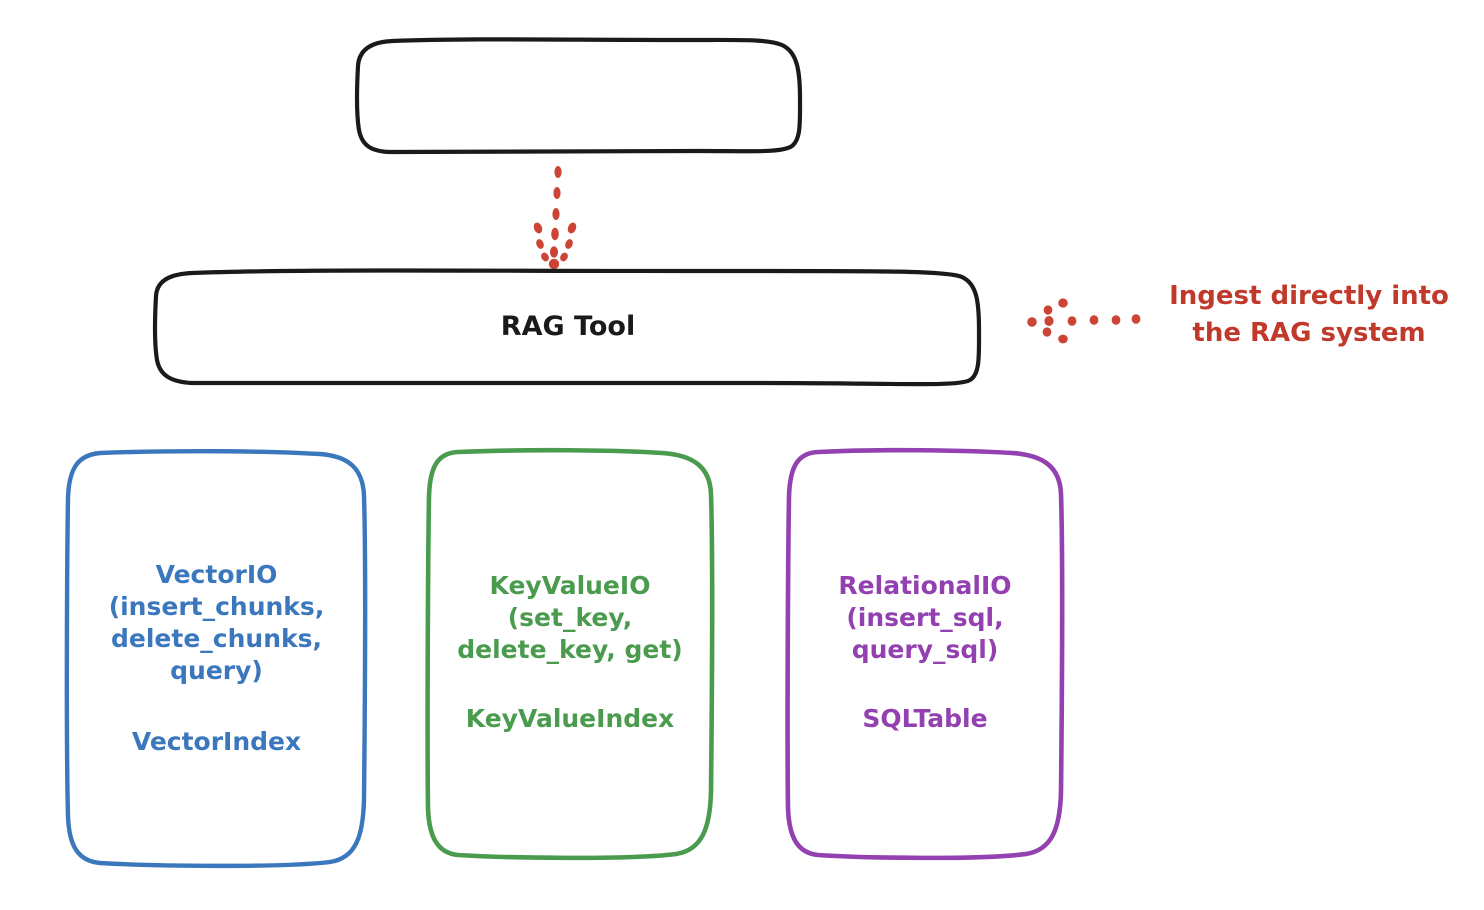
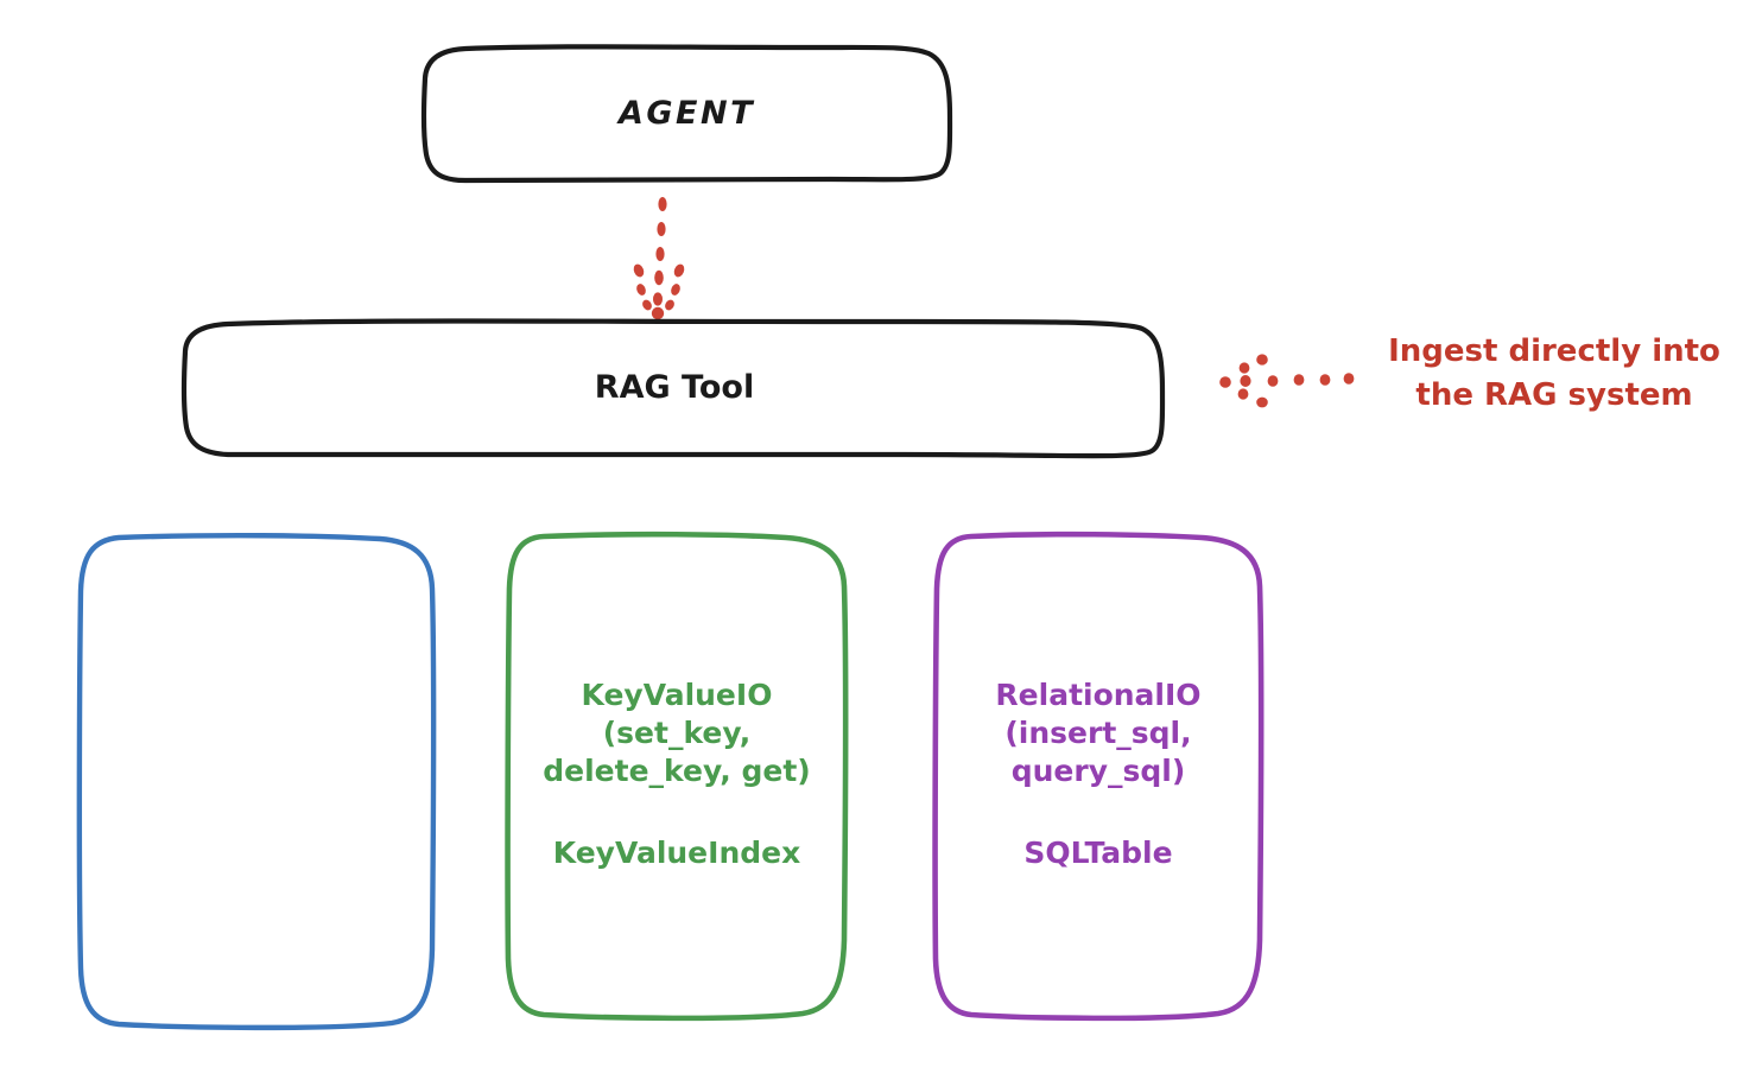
+ AGENT
  RAG Tool
- VectorIO
- (insert_chunks,
- delete_chunks,
- query)
- VectorIndex
  KeyValueIO
  (set_key,
  delete_key, get)
  KeyValueIndex
  RelationalIO
  (insert_sql,
  query_sql)
  SQLTable
  Ingest directly into
  the RAG system
